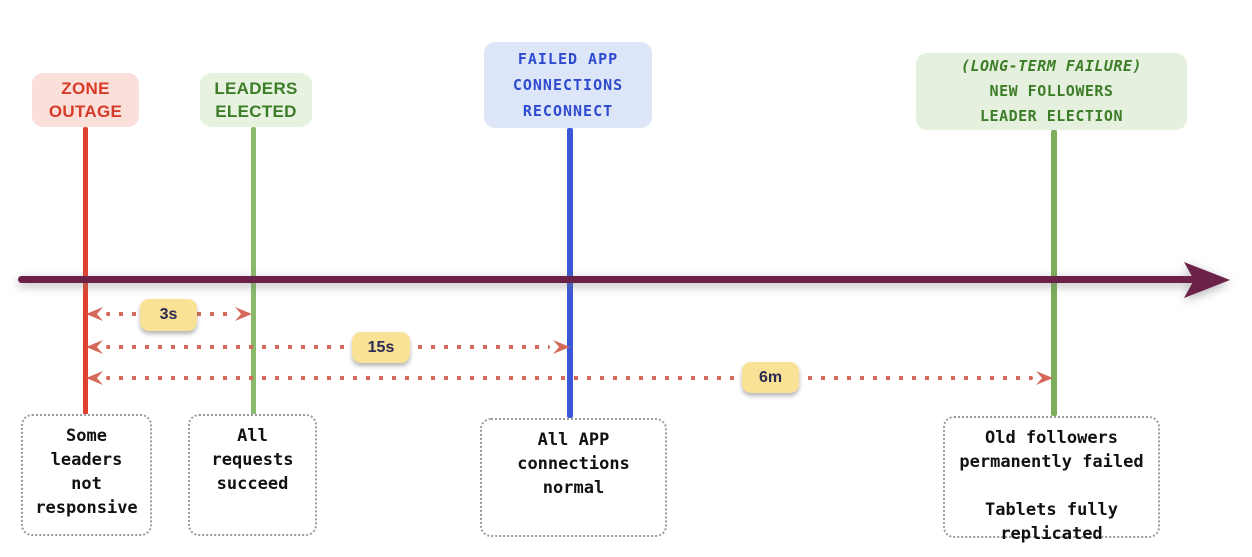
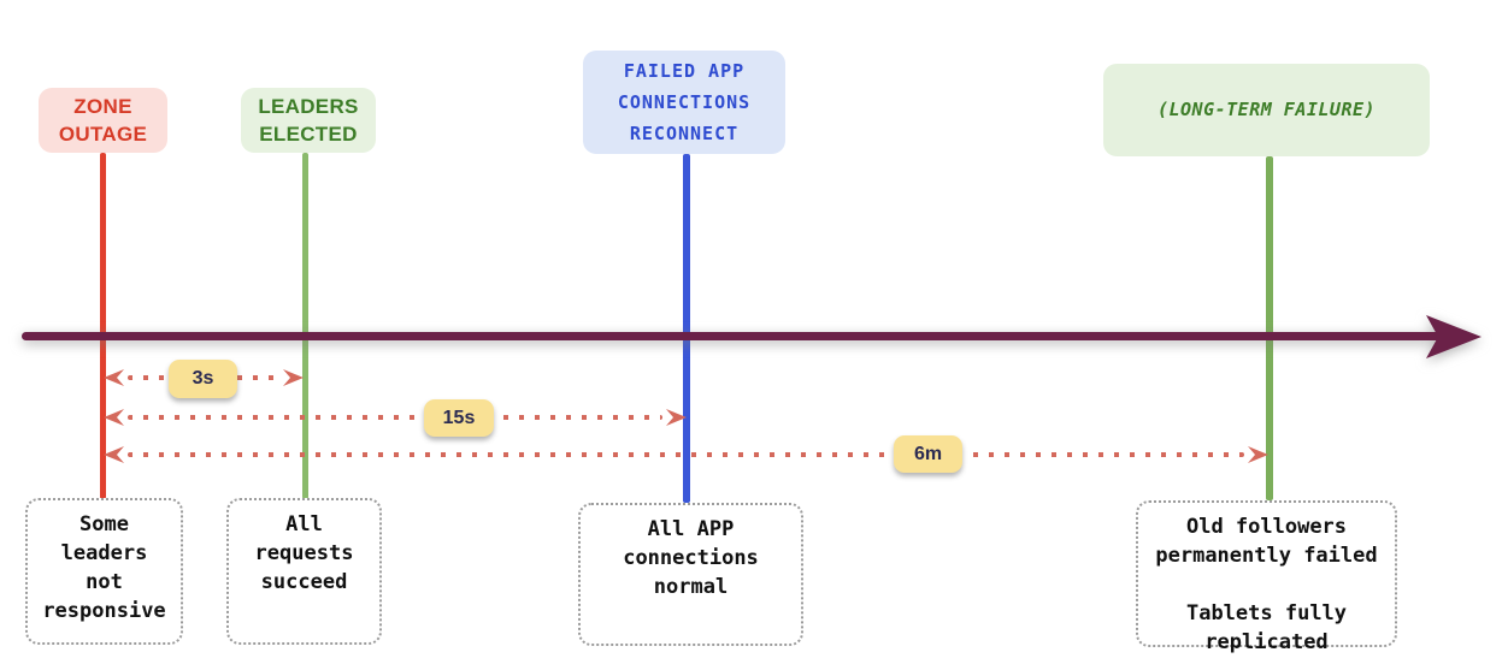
  ZONE
  OUTAGE
  LEADERS
  ELECTED
  FAILED APP
  CONNECTIONS
  RECONNECT
  (LONG-TERM FAILURE)
- NEW FOLLOWERS
- LEADER ELECTION
  3s
  15s
  6m
  Some
  leaders
  not
  responsive
  All
  requests
  succeed
  All APP
  connections
  normal
  Old followers
  permanently failed
  Tablets fully
  replicated
